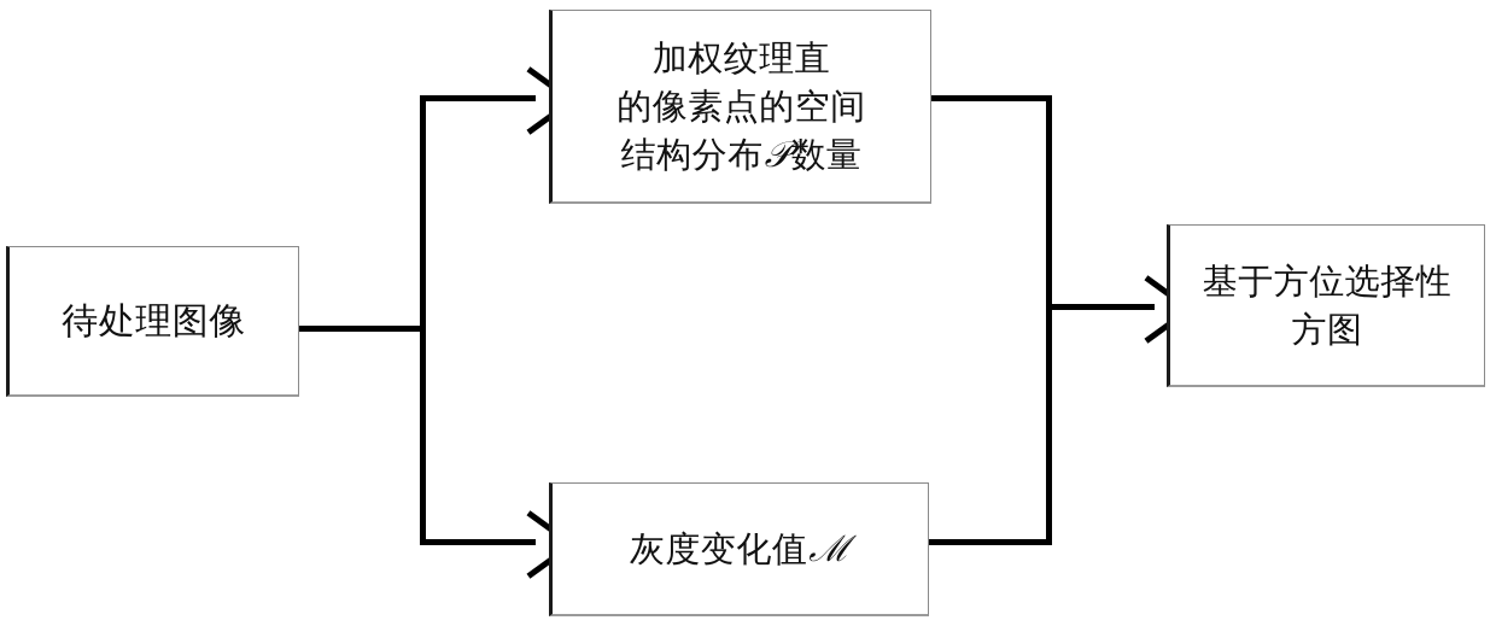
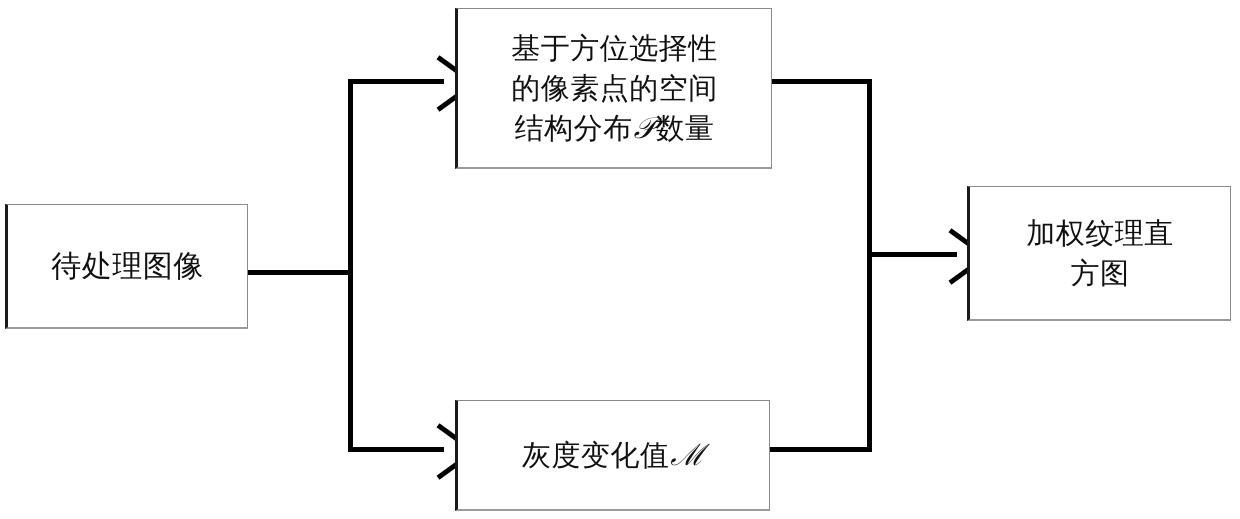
  待处理图像
- 加权纹理直
+ 基于方位选择性
  的像素点的空间
  结构分布𝒫数量
  灰度变化值ℳ
- 基于方位选择性
+ 加权纹理直
  方图
